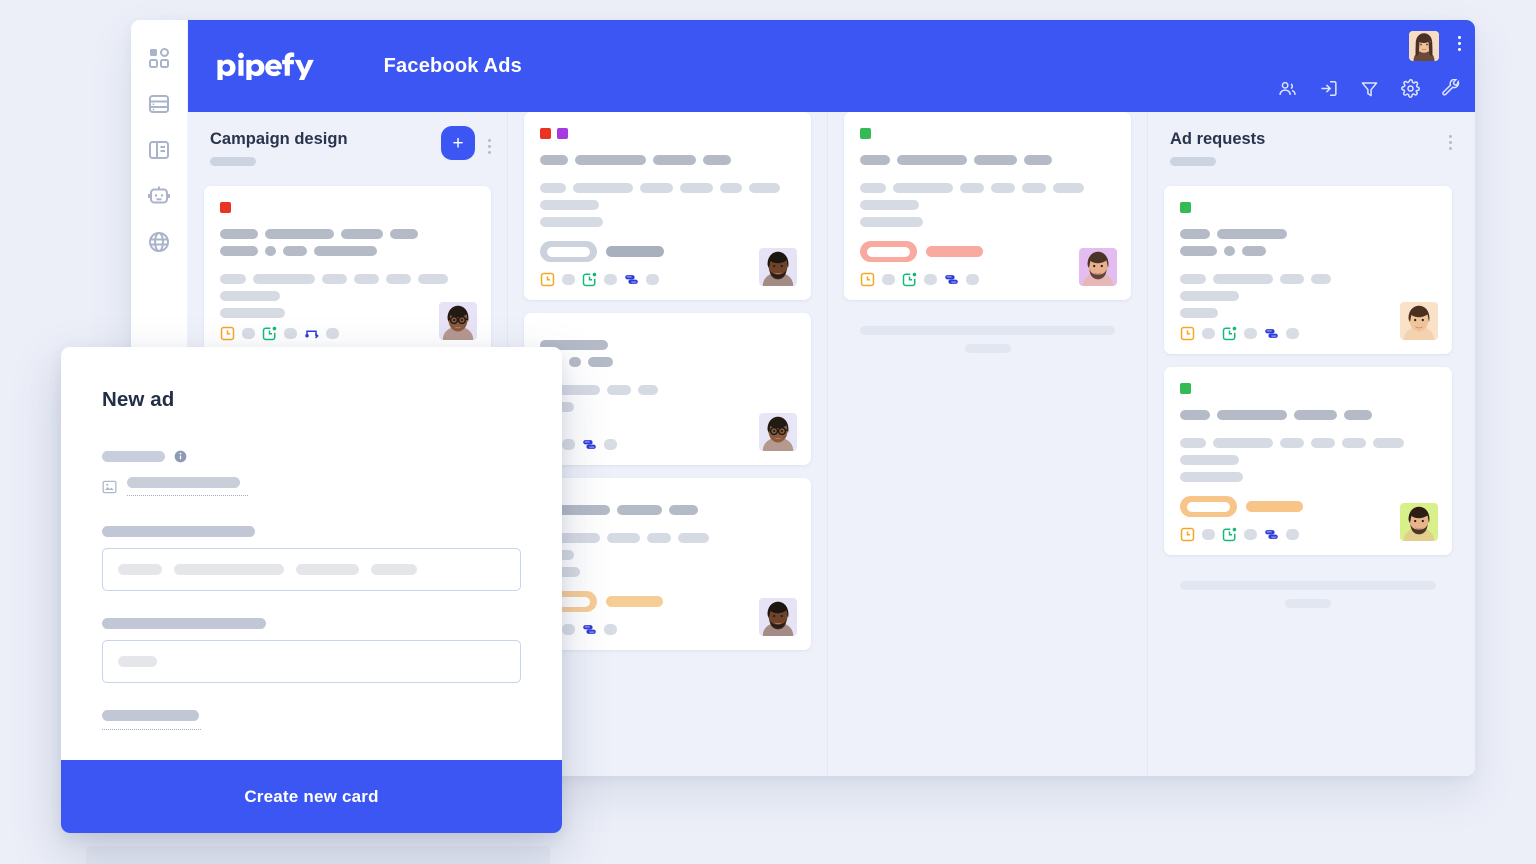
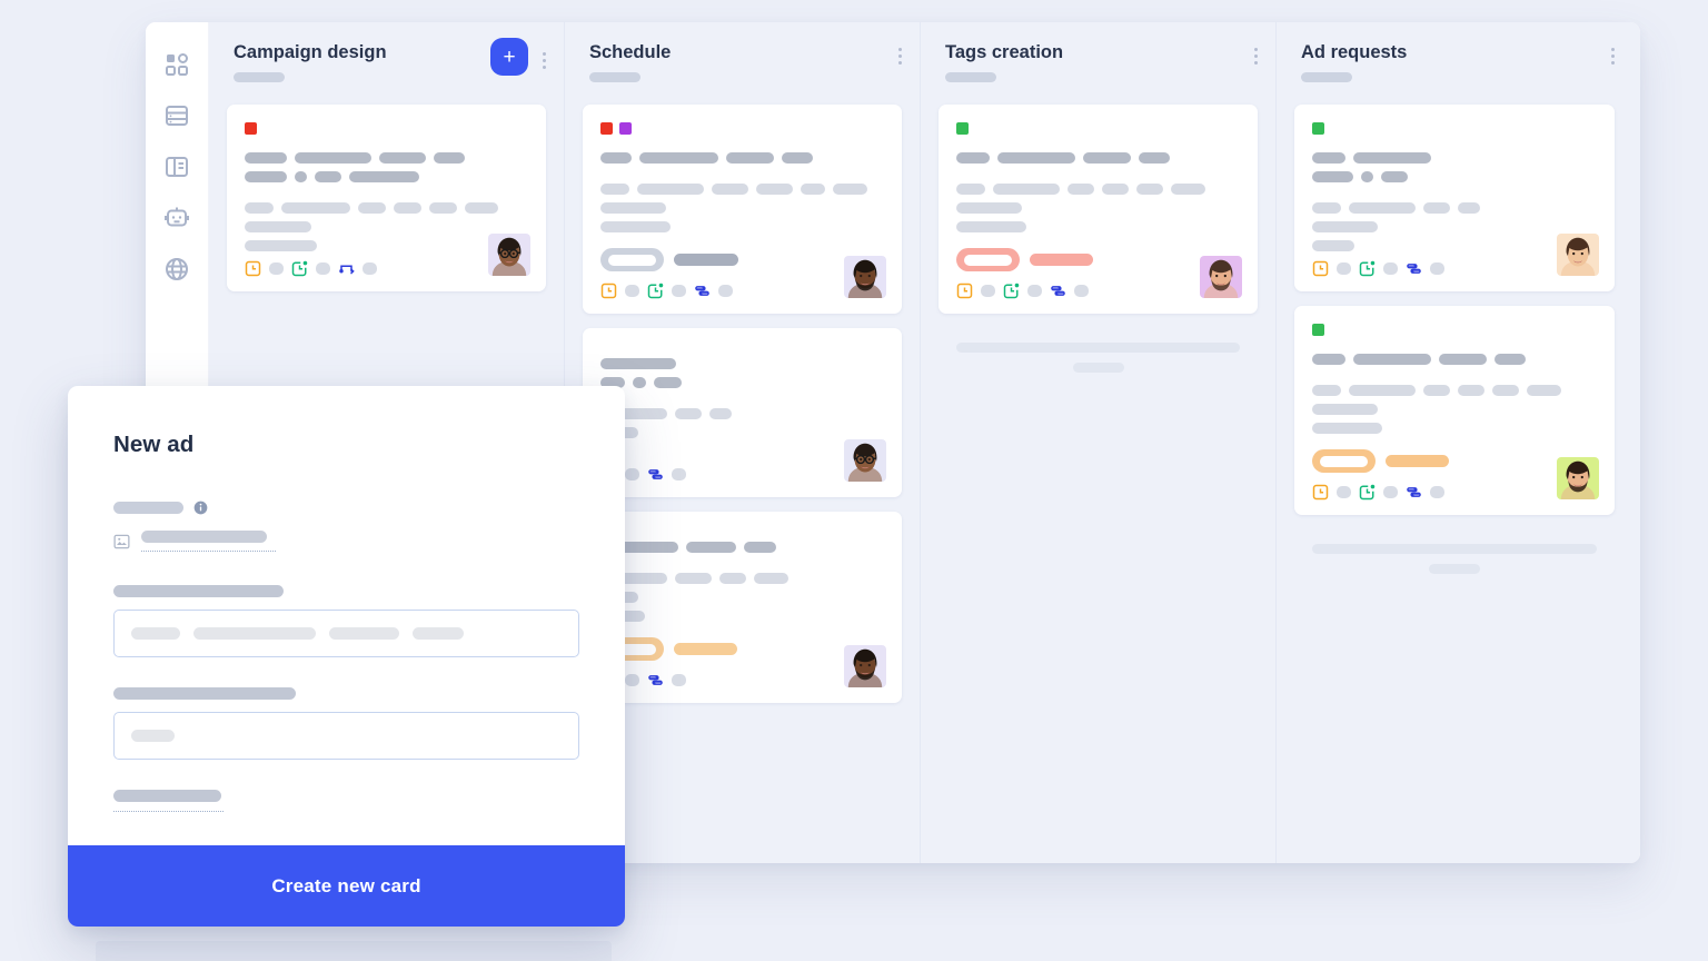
- Facebook Ads
  Campaign design
  +
+ Schedule
+ Tags creation
  Ad requests
  New ad
  Create new card
